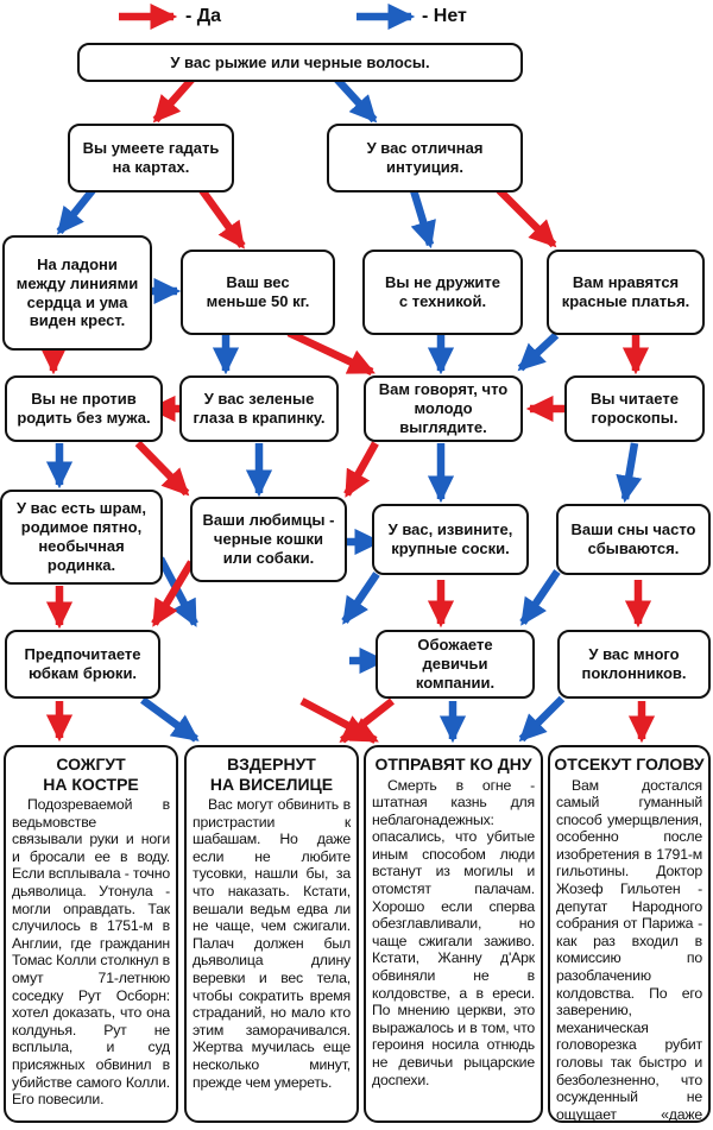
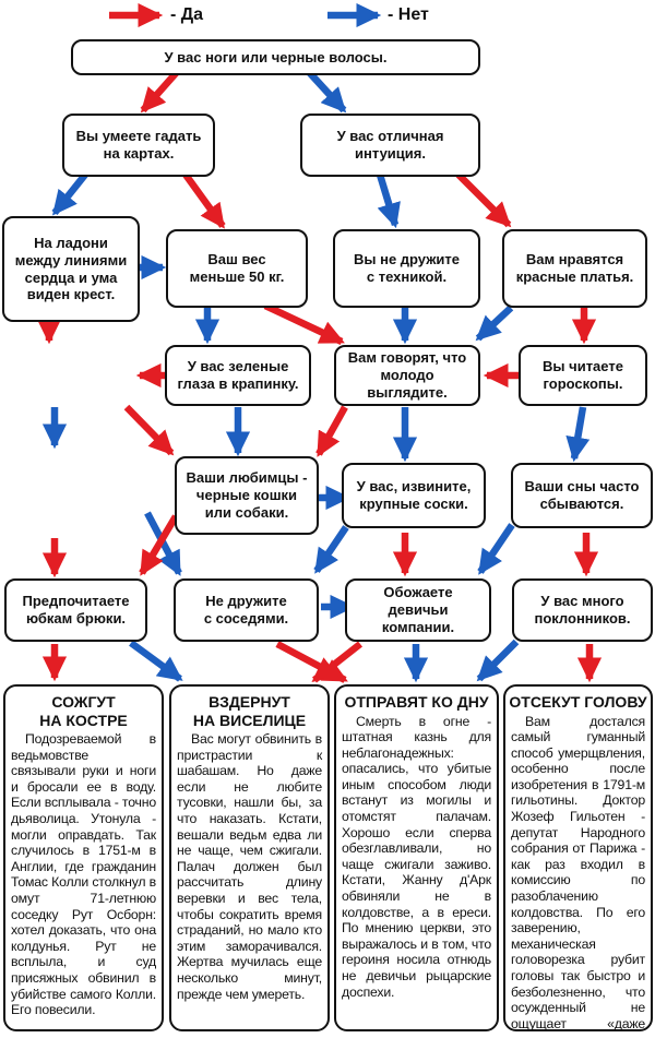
  - Да
  - Нет
- У вас рыжие или черные волосы.
+ У вас ноги или черные волосы.
  Вы умеете гадать
  на картах.
  У вас отличная
  интуиция.
  На ладони
  между линиями
  сердца и ума
  виден крест.
  Ваш вес
  меньше 50 кг.
  Вы не дружите
  с техникой.
  Вам нравятся
  красные платья.
- Вы не против
- родить без мужа.
  У вас зеленые
  глаза в крапинку.
  Вам говорят, что
  молодо выглядите.
  Вы читаете
  гороскопы.
- У вас есть шрам,
- родимое пятно,
- необычная
- родинка.
  Ваши любимцы -
  черные кошки
  или собаки.
  У вас, извините,
  крупные соски.
  Ваши сны часто
  сбываются.
  Предпочитаете
  юбкам брюки.
+ Не дружите
+ с соседями.
  Обожаете
  девичьи компании.
  У вас много
  поклонников.
  СОЖГУТ
  НА КОСТРЕ
  Подозреваемой в ведьмовстве связывали руки и ноги и бросали ее в воду. Если всплывала - точно дьяволица. Утонула - могли оправдать. Так случилось в 1751-м в Англии, где гражданин Томас Колли столкнул в омут 71-летнюю соседку Рут Осборн: хотел доказать, что она колдунья. Рут не всплыла, и суд присяжных обвинил в убийстве самого Колли. Его повесили.
  ВЗДЕРНУТ
  НА ВИСЕЛИЦЕ
- Вас могут обвинить в пристрастии к шабашам. Но даже если не любите тусовки, нашли бы, за что наказать. Кстати, вешали ведьм едва ли не чаще, чем сжигали. Палач должен был дьяволица длину веревки и вес тела, чтобы сократить время страданий, но мало кто этим заморачивался. Жертва мучилась еще несколько минут, прежде чем умереть.
+ Вас могут обвинить в пристрастии к шабашам. Но даже если не любите тусовки, нашли бы, за что наказать. Кстати, вешали ведьм едва ли не чаще, чем сжигали. Палач должен был рассчитать длину веревки и вес тела, чтобы сократить время страданий, но мало кто этим заморачивался. Жертва мучилась еще несколько минут, прежде чем умереть.
  ОТПРАВЯТ КО ДНУ
  Смерть в огне - штатная казнь для неблагонадежных: опасались, что убитые иным способом люди встанут из могилы и отомстят палачам. Хорошо если сперва обезглавливали, но чаще сжигали заживо. Кстати, Жанну д'Арк обвиняли не в колдовстве, а в ереси. По мнению церкви, это выражалось и в том, что героиня носила отнюдь не девичьи рыцарские доспехи.
  ОТСЕКУТ ГОЛОВУ
  Вам достался самый гуманный способ умерщвления, особенно после изобретения в 1791-м гильотины. Доктор Жозеф Гильотен - депутат Народного собрания от Парижа - как раз входил в комиссию по разоблачению колдовства. По его заверению, механическая головорезка рубит головы так быстро и безболезненно, что осужденный не ощущает «даже
